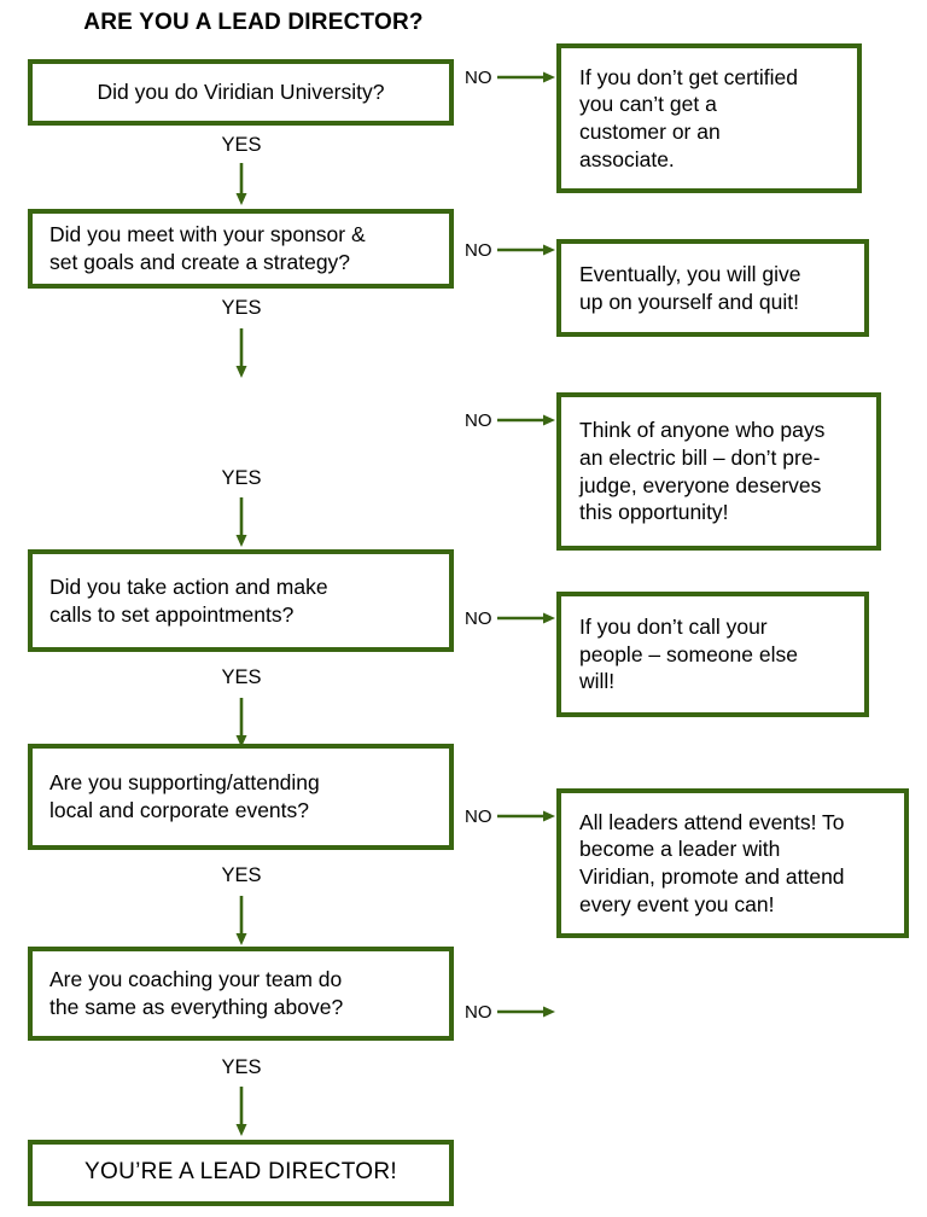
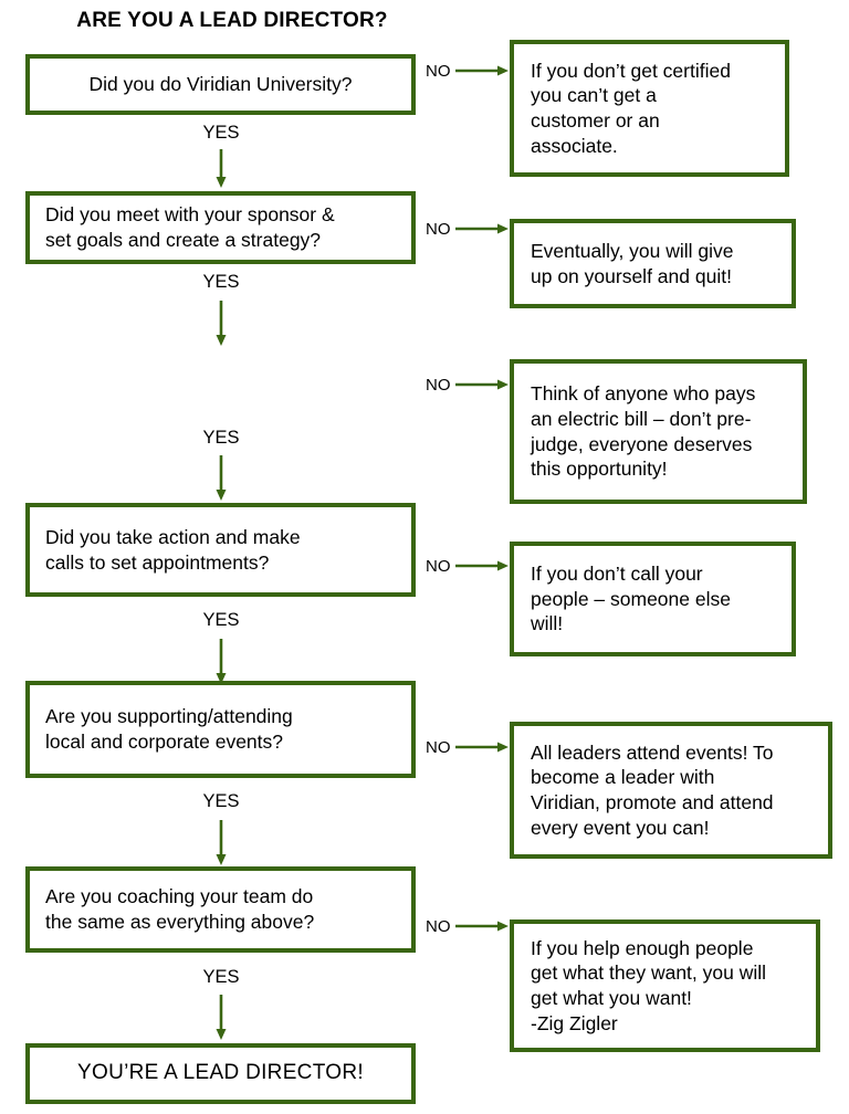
  ARE YOU A LEAD DIRECTOR?
  Did you do Viridian University?
  NO
  If you don’t get certified
  you can’t get a
  customer or an
  associate.
  YES
  Did you meet with your sponsor &
  set goals and create a strategy?
  NO
  Eventually, you will give
  up on yourself and quit!
  YES
  NO
  Think of anyone who pays
  an electric bill – don’t pre-
  judge, everyone deserves
  this opportunity!
  YES
  Did you take action and make
  calls to set appointments?
  NO
  If you don’t call your
  people – someone else
  will!
  YES
  Are you supporting/attending
  local and corporate events?
  NO
  All leaders attend events! To
  become a leader with
  Viridian, promote and attend
  every event you can!
  YES
  Are you coaching your team do
  the same as everything above?
  NO
+ If you help enough people
+ get what they want, you will
+ get what you want!
+ -Zig Zigler
  YES
  YOU’RE A LEAD DIRECTOR!
